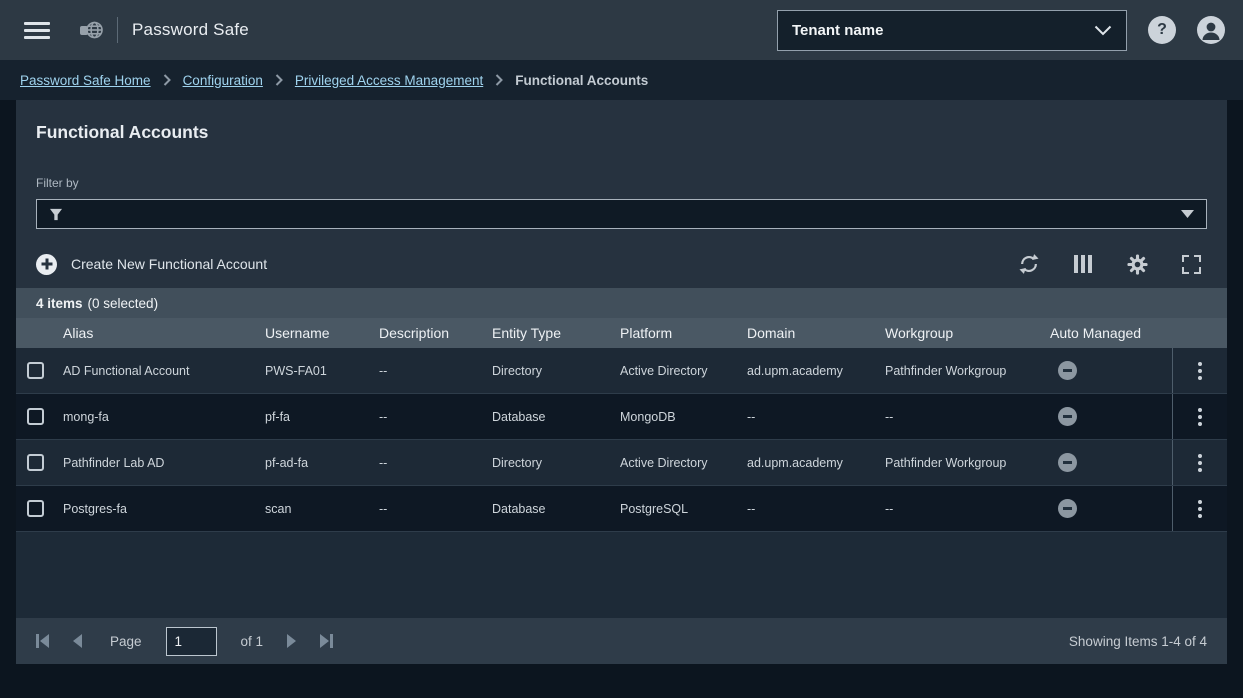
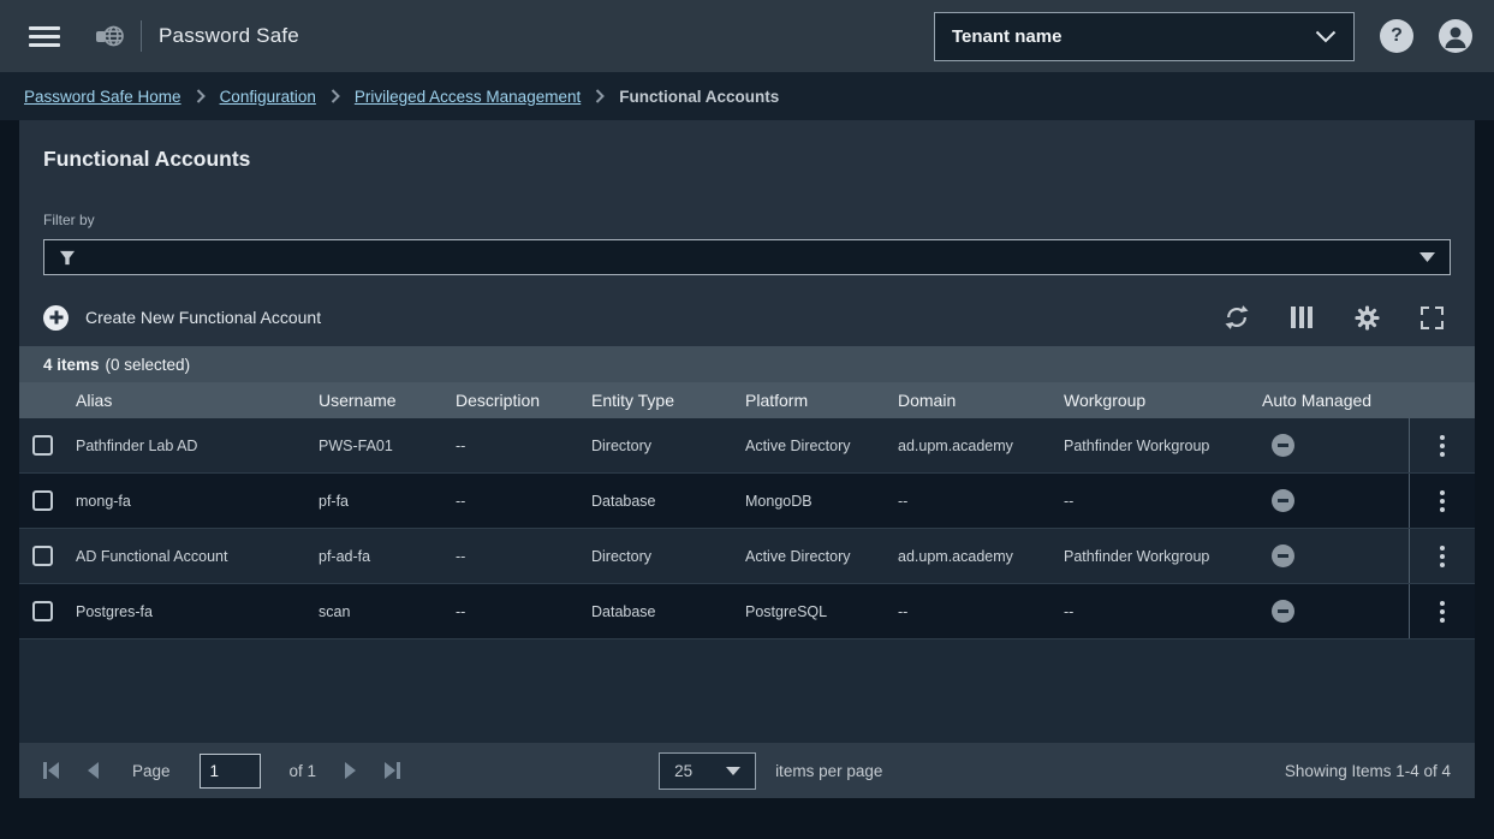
  Password Safe
  Tenant name
  ?
  Password Safe Home
  Configuration
  Privileged Access Management
  Functional Accounts
  Functional Accounts
  Filter by
  Create New Functional Account
  4 items
  (0 selected)
  Alias
  Username
  Description
  Entity Type
  Platform
  Domain
  Workgroup
  Auto Managed
- AD Functional Account
+ Pathfinder Lab AD
  PWS-FA01
  --
  Directory
  Active Directory
  ad.upm.academy
  Pathfinder Workgroup
  mong-fa
  pf-fa
  --
  Database
  MongoDB
  --
  --
- Pathfinder Lab AD
+ AD Functional Account
  pf-ad-fa
  --
  Directory
  Active Directory
  ad.upm.academy
  Pathfinder Workgroup
  Postgres-fa
  scan
  --
  Database
  PostgreSQL
  --
  --
  Page
  1
  of 1
+ 25
+ items per page
  Showing Items 1-4 of 4
